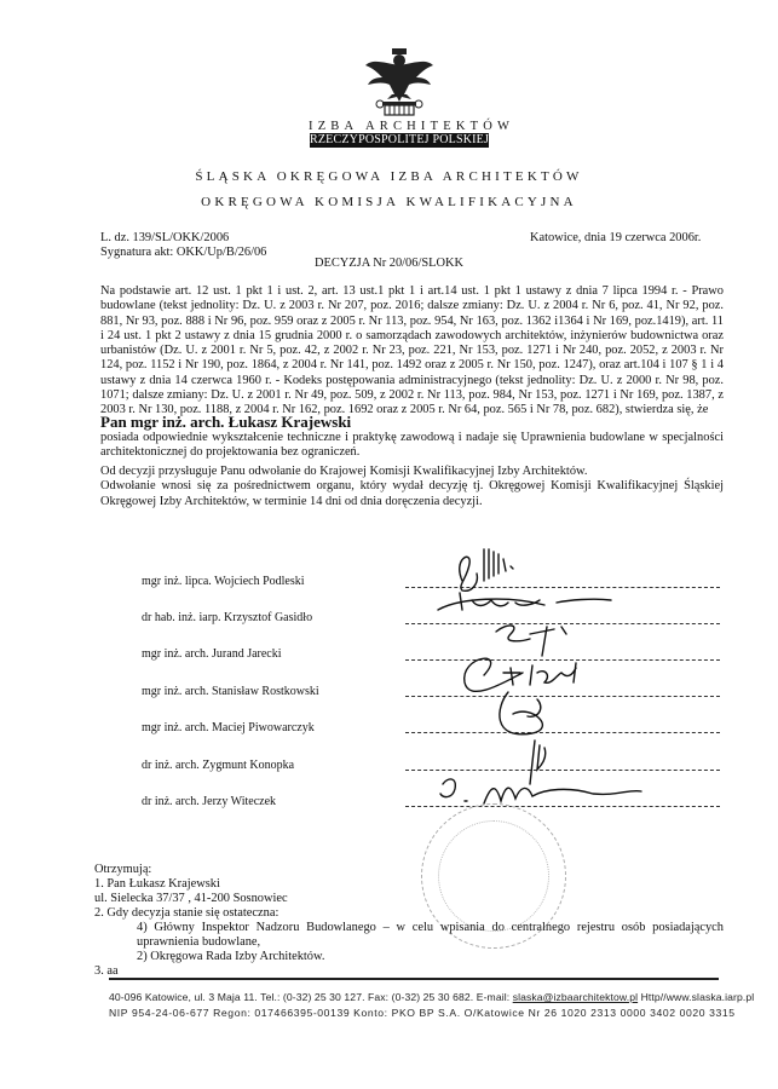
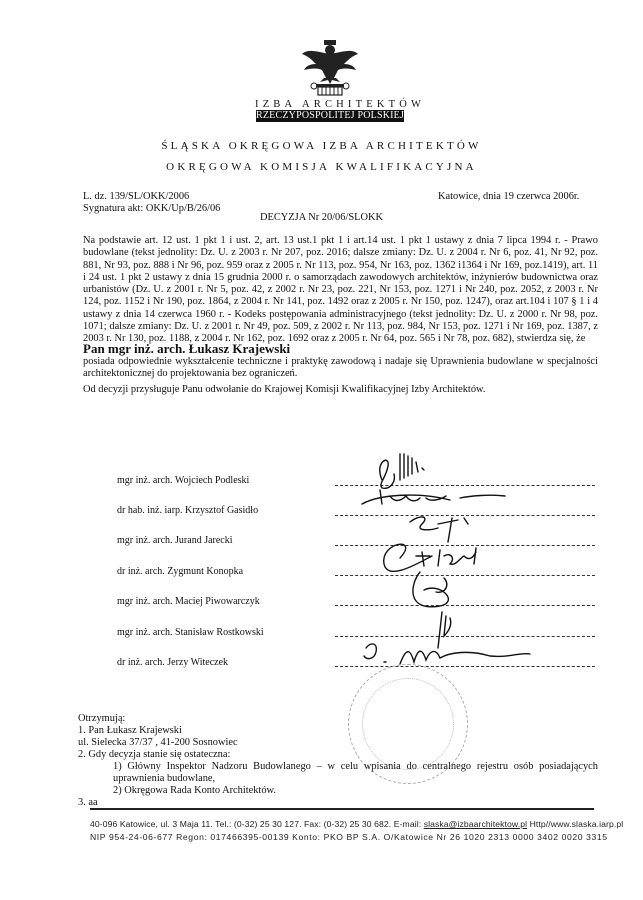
  IZBA ARCHITEKTÓW
  RZECZYPOSPOLITEJ POLSKIEJ
  ŚLĄSKA OKRĘGOWA IZBA ARCHITEKTÓW
  OKRĘGOWA KOMISJA KWALIFIKACYJNA
  L. dz. 139/SL/OKK/2006
  Sygnatura akt: OKK/Up/B/26/06
  Katowice, dnia 19 czerwca 2006r.
  DECYZJA Nr 20/06/SLOKK
  Na podstawie art. 12 ust. 1 pkt 1 i ust. 2, art. 13 ust.1 pkt 1 i art.14 ust. 1 pkt 1 ustawy z dnia 7 lipca 1994 r. - Prawo budowlane (tekst jednolity: Dz. U. z 2003 r. Nr 207, poz. 2016; dalsze zmiany: Dz. U. z 2004 r. Nr 6, poz. 41, Nr 92, poz. 881, Nr 93, poz. 888 i Nr 96, poz. 959 oraz z 2005 r. Nr 113, poz. 954, Nr 163, poz. 1362 i1364 i Nr 169, poz.1419), art. 11 i 24 ust. 1 pkt 2 ustawy z dnia 15 grudnia 2000 r. o samorządach zawodowych architektów, inżynierów budownictwa oraz urbanistów (Dz. U. z 2001 r. Nr 5, poz. 42, z 2002 r. Nr 23, poz. 221, Nr 153, poz. 1271 i Nr 240, poz. 2052, z 2003 r. Nr 124, poz. 1152 i Nr 190, poz. 1864, z 2004 r. Nr 141, poz. 1492 oraz z 2005 r. Nr 150, poz. 1247), oraz art.104 i 107 § 1 i 4 ustawy z dnia 14 czerwca 1960 r. - Kodeks postępowania administracyjnego (tekst jednolity: Dz. U. z 2000 r. Nr 98, poz. 1071; dalsze zmiany: Dz. U. z 2001 r. Nr 49, poz. 509, z 2002 r. Nr 113, poz. 984, Nr 153, poz. 1271 i Nr 169, poz. 1387, z 2003 r. Nr 130, poz. 1188, z 2004 r. Nr 162, poz. 1692 oraz z 2005 r. Nr 64, poz. 565 i Nr 78, poz. 682), stwierdza się, że
  Pan mgr inż. arch. Łukasz Krajewski
  posiada odpowiednie wykształcenie techniczne i praktykę zawodową i nadaje się Uprawnienia budowlane w specjalności architektonicznej do projektowania bez ograniczeń.
  Od decyzji przysługuje Panu odwołanie do Krajowej Komisji Kwalifikacyjnej Izby Architektów.
- Odwołanie wnosi się za pośrednictwem organu, który wydał decyzję tj. Okręgowej Komisji Kwalifikacyjnej Śląskiej Okręgowej Izby Architektów, w terminie 14 dni od dnia doręczenia decyzji.
- mgr inż. lipca. Wojciech Podleski
+ mgr inż. arch. Wojciech Podleski
  dr hab. inż. iarp. Krzysztof Gasidło
  mgr inż. arch. Jurand Jarecki
- mgr inż. arch. Stanisław Rostkowski
+ dr inż. arch. Zygmunt Konopka
  mgr inż. arch. Maciej Piwowarczyk
- dr inż. arch. Zygmunt Konopka
+ mgr inż. arch. Stanisław Rostkowski
  dr inż. arch. Jerzy Witeczek
  Otrzymują:
  1. Pan Łukasz Krajewski
  ul. Sielecka 37/37 , 41-200 Sosnowiec
  2. Gdy decyzja stanie się ostateczna:
- 4) Główny Inspektor Nadzoru Budowlanego – w celu wpisania do centralnego rejestru osób posiadających uprawnienia budowlane,
+ 1) Główny Inspektor Nadzoru Budowlanego – w celu wpisania do centralnego rejestru osób posiadających uprawnienia budowlane,
- 2) Okręgowa Rada Izby Architektów.
+ 2) Okręgowa Rada Konto Architektów.
  3. aa
  40-096 Katowice, ul. 3 Maja 11. Tel.: (0-32) 25 30 127. Fax: (0-32) 25 30 682. E-mail: slaska@izbaarchitektow.pl Http//www.slaska.iarp.pl
  NIP 954-24-06-677 Regon: 017466395-00139 Konto: PKO BP S.A. O/Katowice Nr 26 1020 2313 0000 3402 0020 3315
